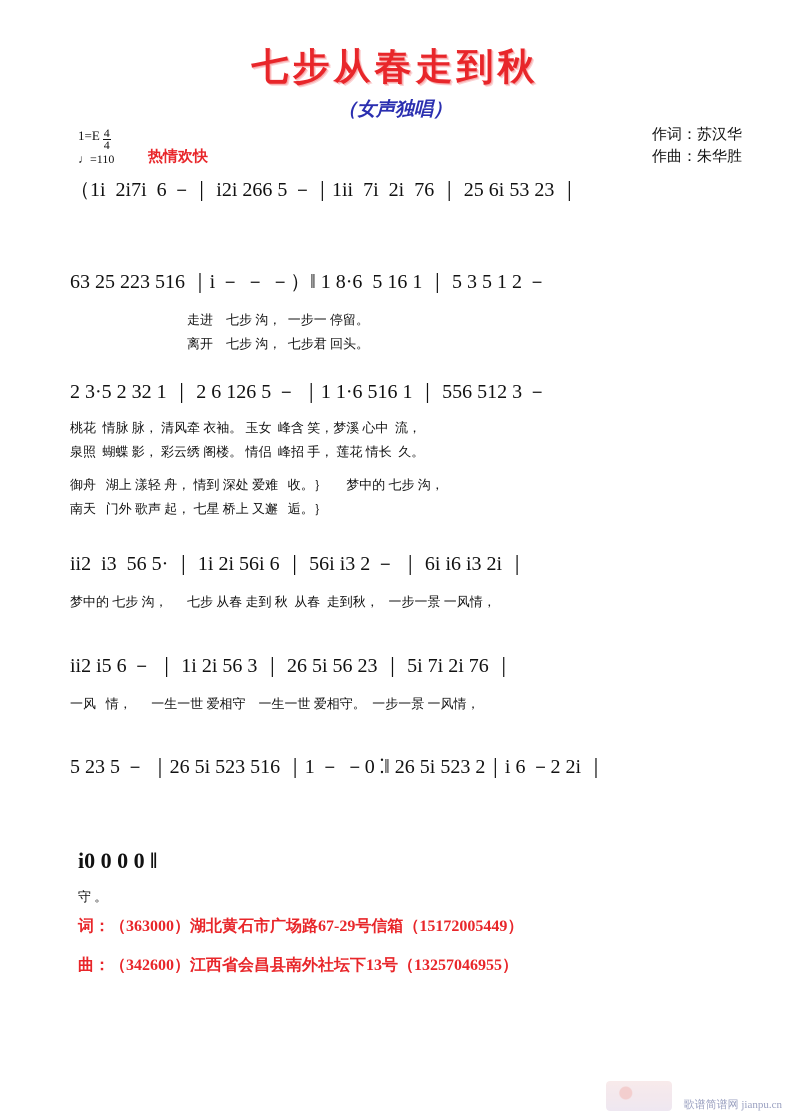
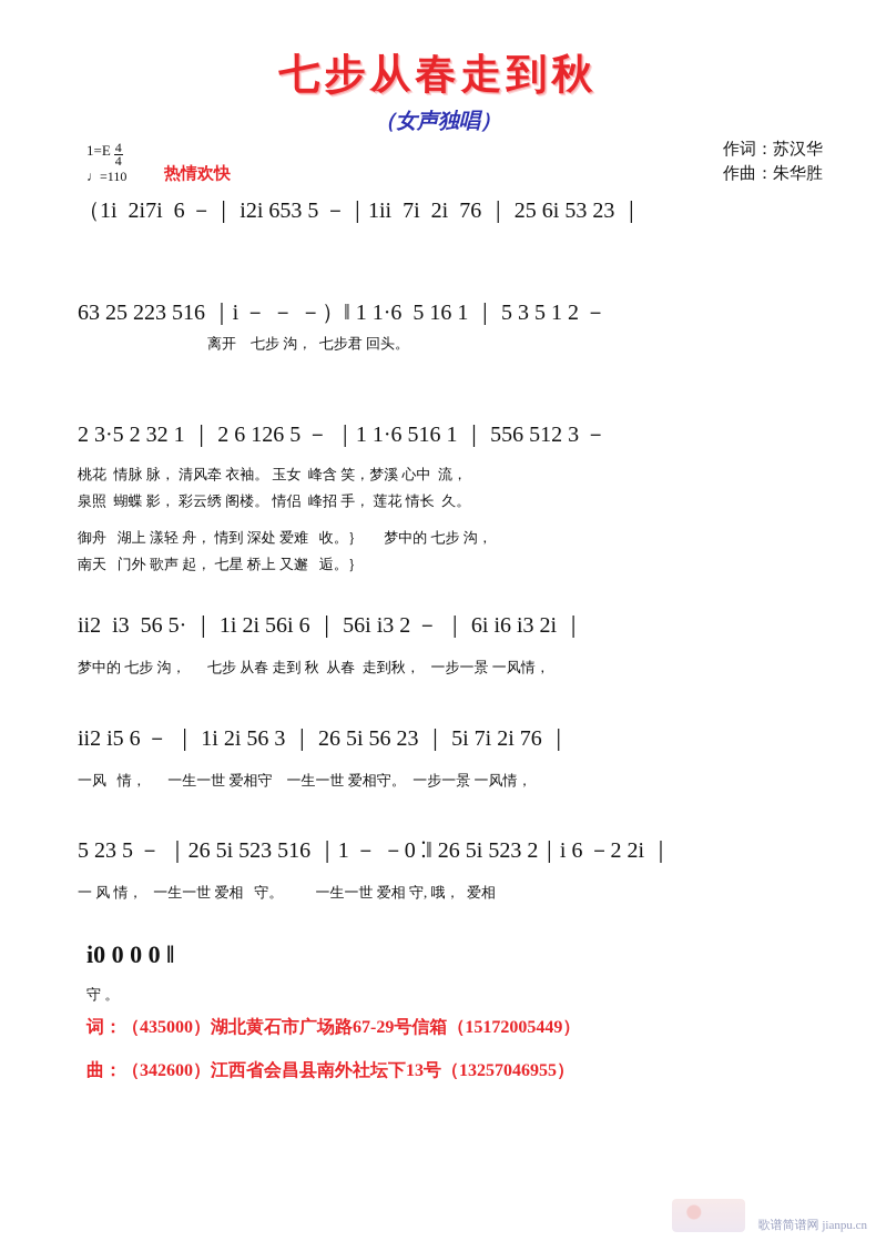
  七步从春走到秋
  （女声独唱）
  作词：苏汉华
  作曲：朱华胜
  1=E
  4
  4
  ♩=110
  热情欢快
- （1i 2i7i 6 －｜ i2i 266 5 －｜1ii 7i 2i 76 ｜ 25 6i 53 23 ｜
+ （1i 2i7i 6 －｜ i2i 653 5 －｜1ii 7i 2i 76 ｜ 25 6i 53 23 ｜
- 63 25 223 516 ｜i － － －）‖ 1 8·6 5 16 1 ｜ 5 3 5 1 2 －
+ 63 25 223 516 ｜i － － －）‖ 1 1·6 5 16 1 ｜ 5 3 5 1 2 －
- 走进 七步 沟， 一步一 停留。
  离开 七步 沟， 七步君 回头。
  2 3·5 2 32 1 ｜ 2 6 126 5 － ｜1 1·6 516 1 ｜ 556 512 3 －
  桃花 情脉 脉， 清风牵 衣袖。 玉女 峰含 笑，梦溪 心中 流，
  泉照 蝴蝶 影， 彩云绣 阁楼。 情侣 峰招 手， 莲花 情长 久。
  御舟 湖上 漾轻 舟， 情到 深处 爱难 收。｝ 梦中的 七步 沟，
  南天 门外 歌声 起， 七星 桥上 又邂 逅。｝
  ii2 i3 56 5· ｜ 1i 2i 56i 6 ｜ 56i i3 2 － ｜ 6i i6 i3 2i ｜
  梦中的 七步 沟， 七步 从春 走到 秋 从春 走到秋， 一步一景 一风情，
  ii2 i5 6 － ｜ 1i 2i 56 3 ｜ 26 5i 56 23 ｜ 5i 7i 2i 76 ｜
  一风 情， 一生一世 爱相守 一生一世 爱相守。 一步一景 一风情，
  5 23 5 － ｜26 5i 523 516 ｜1 － －0 ⁚‖ 26 5i 523 2｜i 6 －2 2i ｜
+ 一 风 情， 一生一世 爱相 守。 一生一世 爱相 守, 哦， 爱相
  i0 0 0 0 ‖
  守 。
- 词：（363000）湖北黄石市广场路67-29号信箱（15172005449）
+ 词：（435000）湖北黄石市广场路67-29号信箱（15172005449）
  曲：（342600）江西省会昌县南外社坛下13号（13257046955）
  歌谱简谱网 jianpu.cn
